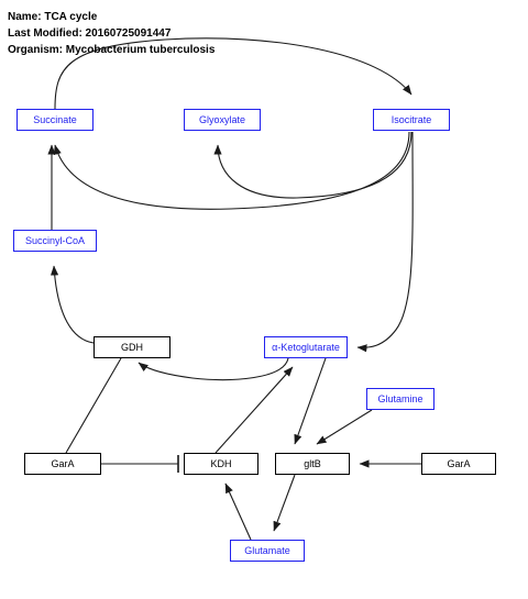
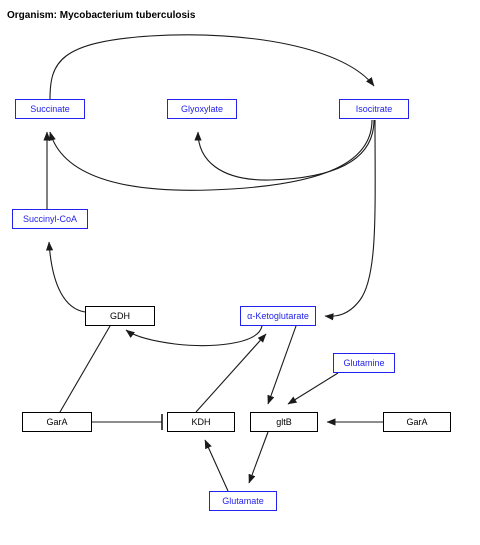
- Name: TCA cycle
- Last Modified: 20160725091447
  Organism: Mycobacterium tuberculosis
  Succinate
  Glyoxylate
  Isocitrate
  Succinyl-CoA
  GDH
  α-Ketoglutarate
  Glutamine
  GarA
  KDH
  gltB
  GarA
  Glutamate
